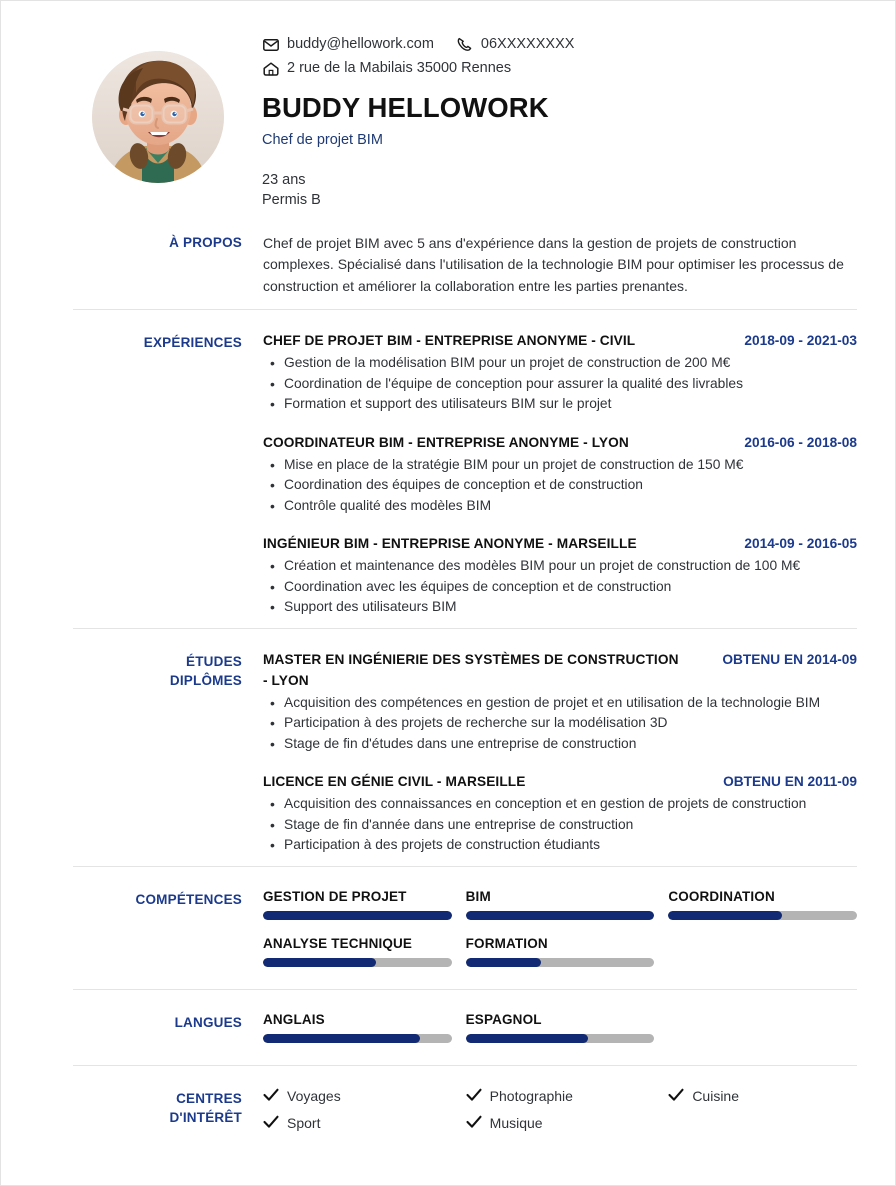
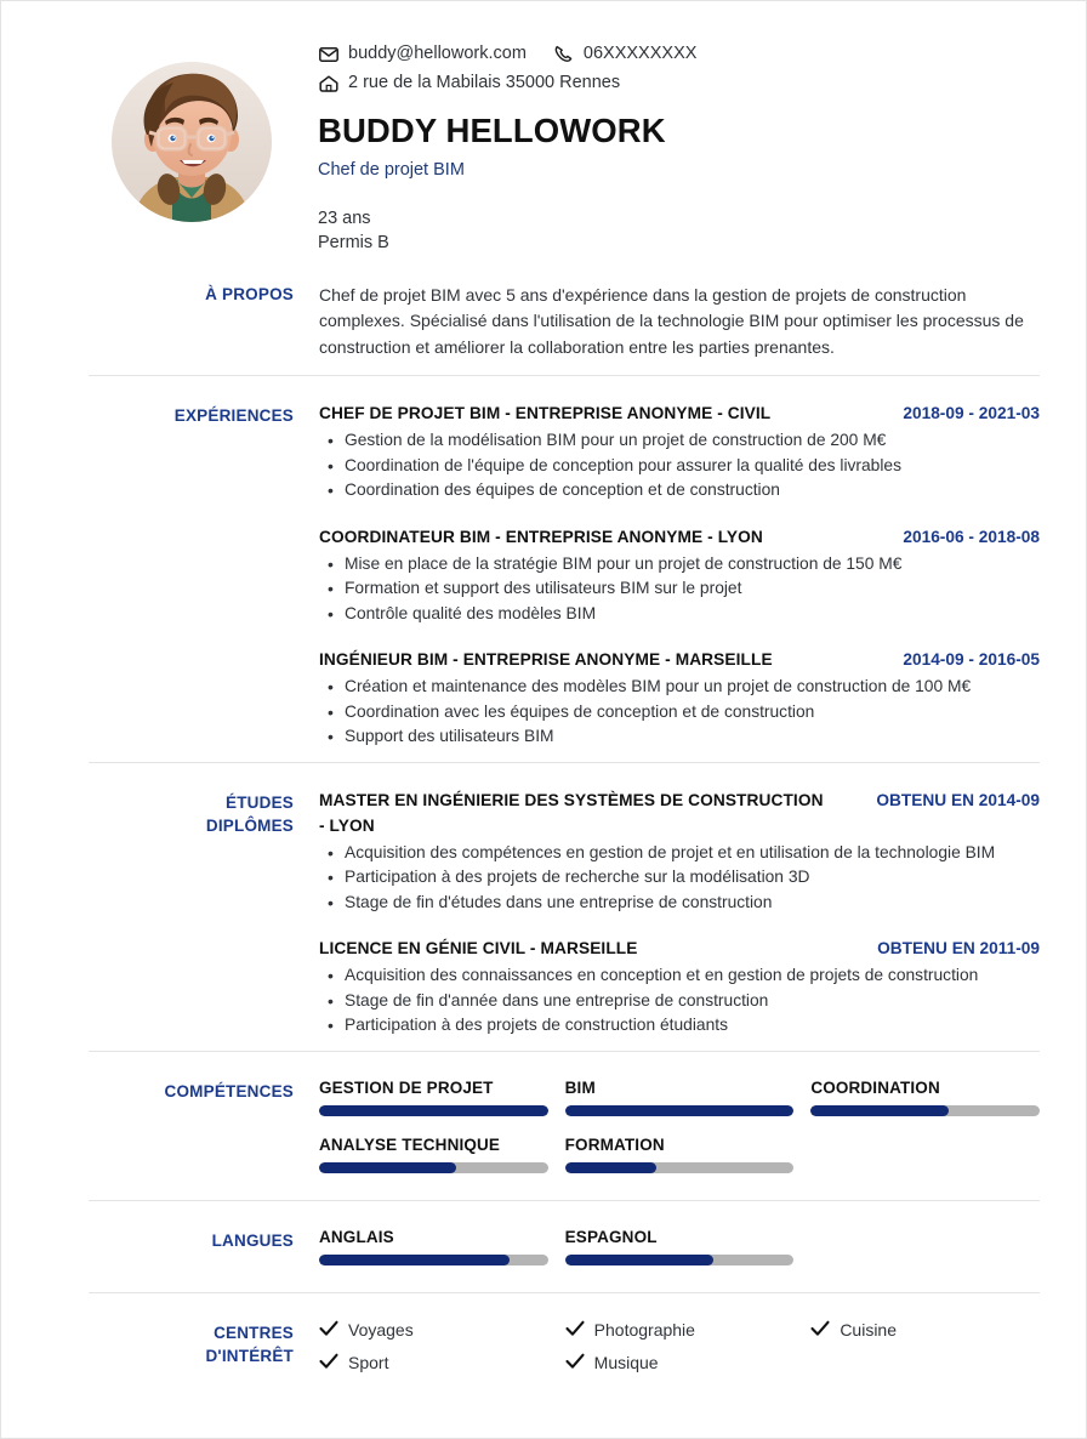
  buddy@hellowork.com
  06XXXXXXXX
  2 rue de la Mabilais 35000 Rennes
  BUDDY HELLOWORK
  Chef de projet BIM
  23 ans
  Permis B
  À PROPOS
  Chef de projet BIM avec 5 ans d'expérience dans la gestion de projets de construction complexes. Spécialisé dans l'utilisation de la technologie BIM pour optimiser les processus de construction et améliorer la collaboration entre les parties prenantes.
  EXPÉRIENCES
  CHEF DE PROJET BIM - ENTREPRISE ANONYME - CIVIL
  2018-09 - 2021-03
  Gestion de la modélisation BIM pour un projet de construction de 200 M€
  Coordination de l'équipe de conception pour assurer la qualité des livrables
- Formation et support des utilisateurs BIM sur le projet
+ Coordination des équipes de conception et de construction
  COORDINATEUR BIM - ENTREPRISE ANONYME - LYON
  2016-06 - 2018-08
  Mise en place de la stratégie BIM pour un projet de construction de 150 M€
- Coordination des équipes de conception et de construction
+ Formation et support des utilisateurs BIM sur le projet
  Contrôle qualité des modèles BIM
  INGÉNIEUR BIM - ENTREPRISE ANONYME - MARSEILLE
  2014-09 - 2016-05
  Création et maintenance des modèles BIM pour un projet de construction de 100 M€
  Coordination avec les équipes de conception et de construction
  Support des utilisateurs BIM
  ÉTUDES
  DIPLÔMES
  MASTER EN INGÉNIERIE DES SYSTÈMES DE CONSTRUCTION - LYON
  OBTENU EN 2014-09
  Acquisition des compétences en gestion de projet et en utilisation de la technologie BIM
  Participation à des projets de recherche sur la modélisation 3D
  Stage de fin d'études dans une entreprise de construction
  LICENCE EN GÉNIE CIVIL - MARSEILLE
  OBTENU EN 2011-09
  Acquisition des connaissances en conception et en gestion de projets de construction
  Stage de fin d'année dans une entreprise de construction
  Participation à des projets de construction étudiants
  COMPÉTENCES
  GESTION DE PROJET
  BIM
  COORDINATION
  ANALYSE TECHNIQUE
  FORMATION
  LANGUES
  ANGLAIS
  ESPAGNOL
  CENTRES
  D'INTÉRÊT
  Voyages
  Photographie
  Cuisine
  Sport
  Musique
